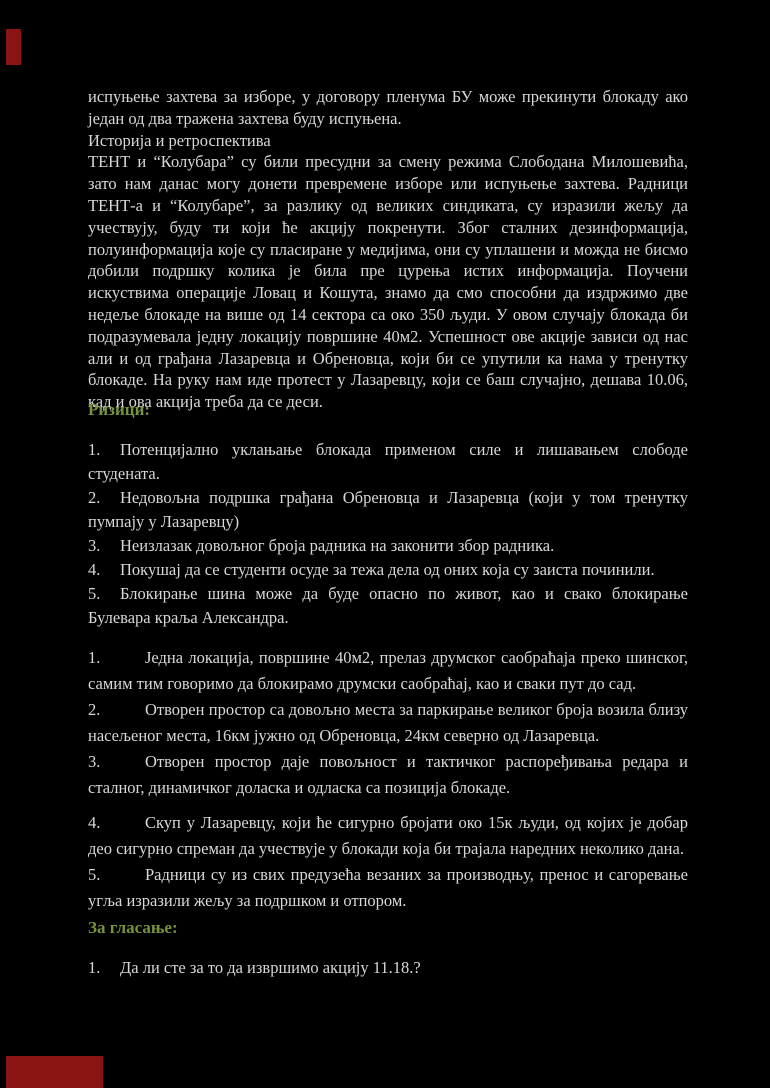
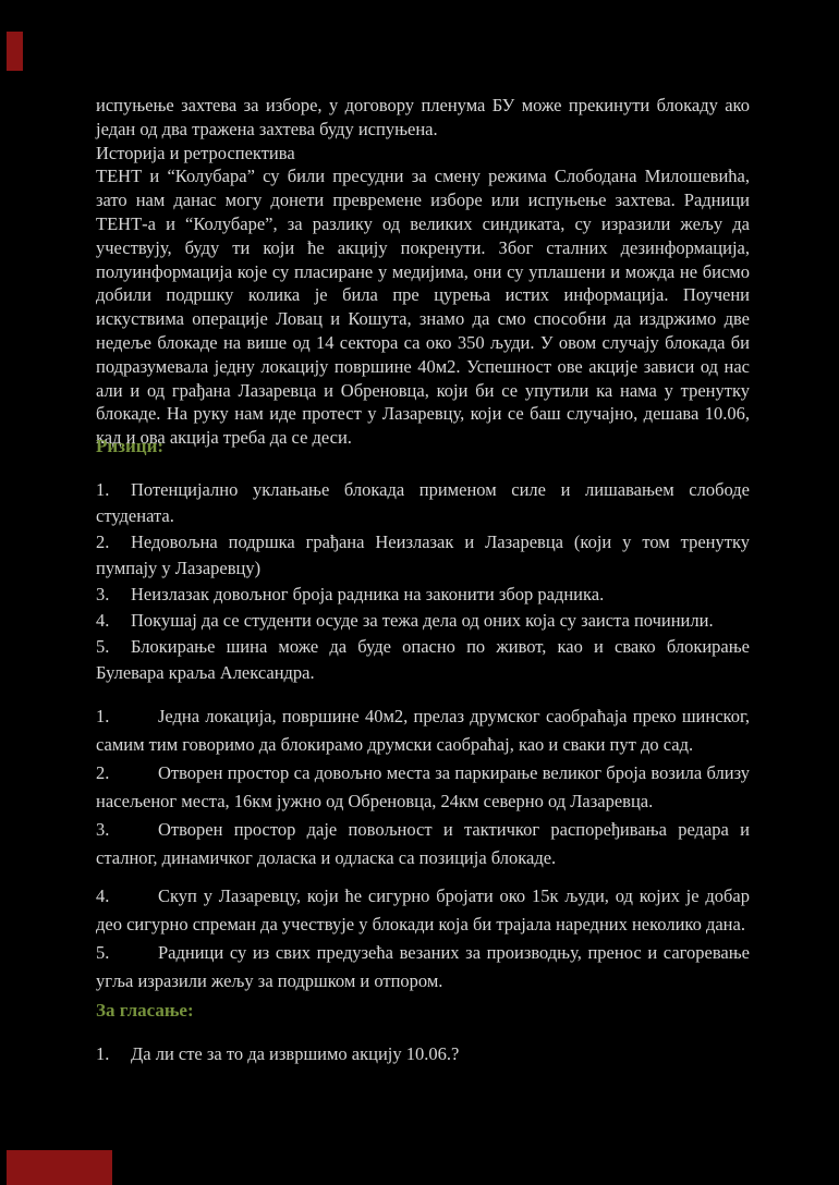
  испуњење захтева за изборе, у договору пленума БУ може прекинути блокаду ако један од два тражена захтева буду испуњена.
  Историја и ретроспектива
  ТЕНТ и “Колубара” су били пресудни за смену режима Слободана Милошевића, зато нам данас могу донети превремене изборе или испуњење захтева. Радници ТЕНТ-а и “Колубаре”, за разлику од великих синдиката, су изразили жељу да учествују, буду ти који ће акцију покренути. Због сталних дезинформација, полуинформација које су пласиране у медијима, они су уплашени и можда не бисмо добили подршку колика је била пре цурења истих информација. Поучени искуствима операције Ловац и Кошута, знамо да смо способни да издржимо две недеље блокаде на више од 14 сектора са око 350 људи. У овом случају блокада би подразумевала једну локацију површине 40м2. Успешност ове акције зависи од нас али и од грађана Лазаревца и Обреновца, који би се упутили ка нама у тренутку блокаде. На руку нам иде протест у Лазаревцу, који се баш случајно, дешава 10.06, кад и ова акција треба да се деси.
  Ризици:
  1. Потенцијално уклањање блокада применом силе и лишавањем слободе студената.
- 2. Недовољна подршка грађана Обреновца и Лазаревца (који у том тренутку пумпају у Лазаревцу)
+ 2. Недовољна подршка грађана Неизлазак и Лазаревца (који у том тренутку пумпају у Лазаревцу)
  3. Неизлазак довољног броја радника на законити збор радника.
  4. Покушај да се студенти осуде за тежа дела од оних која су заиста починили.
  5. Блокирање шина може да буде опасно по живот, као и свако блокирање Булевара краља Александра.
  1. Једна локација, површине 40м2, прелаз друмског саобраћаја преко шинског, самим тим говоримо да блокирамо друмски саобраћај, као и сваки пут до сад.
  2. Отворен простор са довољно места за паркирање великог броја возила близу насељеног места, 16км јужно од Обреновца, 24км северно од Лазаревца.
  3. Отворен простор даје повољност и тактичког распоређивања редара и сталног, динамичког доласка и одласка са позиција блокаде.
  4. Скуп у Лазаревцу, који ће сигурно бројати око 15к људи, од којих је добар део сигурно спреман да учествује у блокади која би трајала наредних неколико дана.
  5. Радници су из свих предузећа везаних за производњу, пренос и сагоревање угља изразили жељу за подршком и отпором.
  За гласање:
- 1. Да ли сте за то да извршимо акцију 11.18.?
+ 1. Да ли сте за то да извршимо акцију 10.06.?
